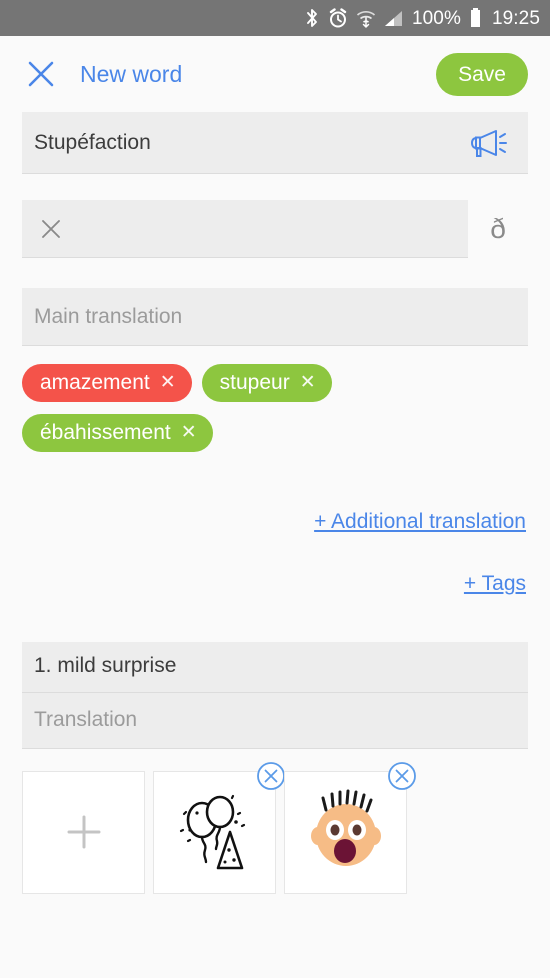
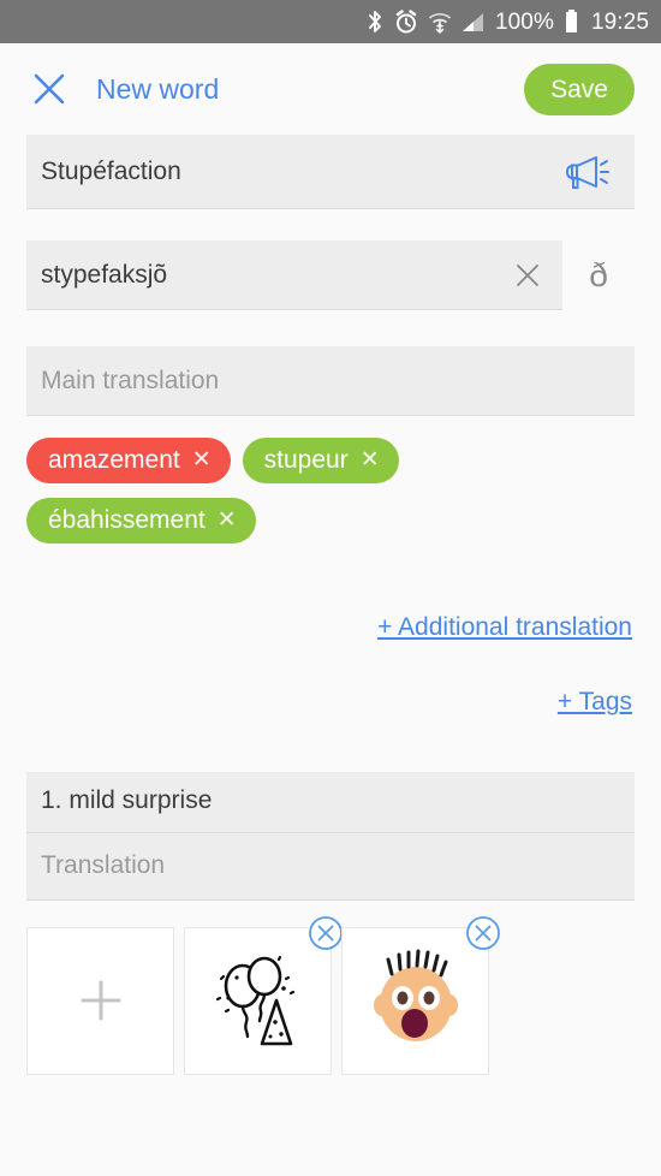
  100%
  19:25
  New word
  Save
  Stupéfaction
+ stypefaksjõ
  ð
  Main translation
  amazement
  ✕
  stupeur
  ✕
  ébahissement
  ✕
  + Additional translation
  + Tags
  1. mild surprise
  Translation
